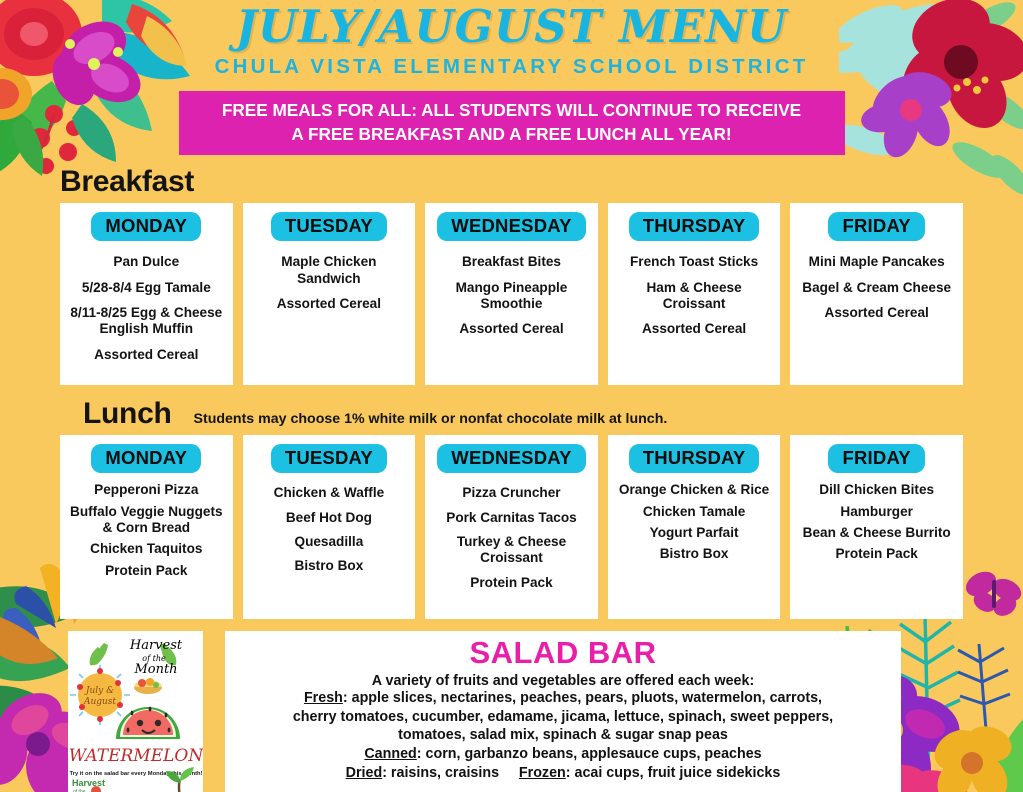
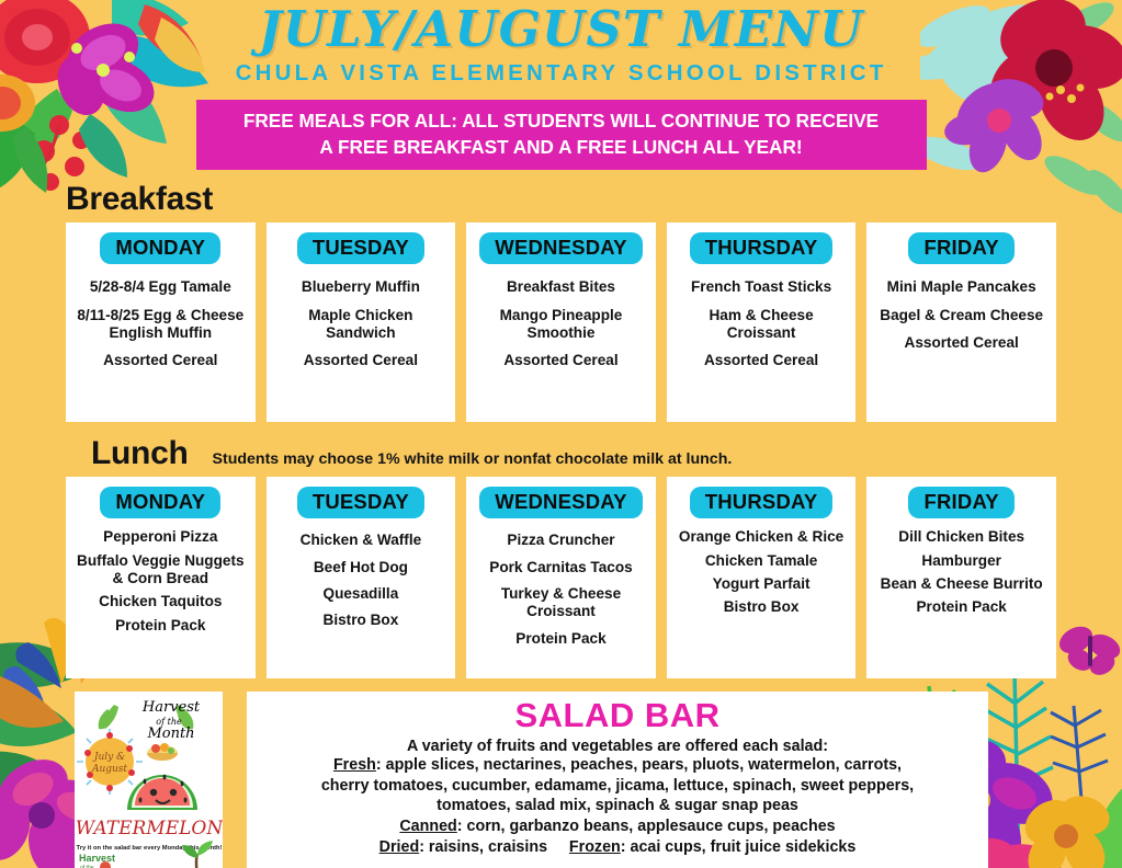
  JULY/AUGUST MENU
  CHULA VISTA ELEMENTARY SCHOOL DISTRICT
  FREE MEALS FOR ALL: ALL STUDENTS WILL CONTINUE TO RECEIVE
  A FREE BREAKFAST AND A FREE LUNCH ALL YEAR!
  Breakfast
  MONDAY
- Pan Dulce
  5/28-8/4 Egg Tamale
  8/11-8/25 Egg & Cheese English Muffin
  Assorted Cereal
  TUESDAY
+ Blueberry Muffin
  Maple Chicken Sandwich
  Assorted Cereal
  WEDNESDAY
  Breakfast Bites
  Mango Pineapple Smoothie
  Assorted Cereal
  THURSDAY
  French Toast Sticks
  Ham & Cheese Croissant
  Assorted Cereal
  FRIDAY
  Mini Maple Pancakes
  Bagel & Cream Cheese
  Assorted Cereal
  Lunch
  Students may choose 1% white milk or nonfat chocolate milk at lunch.
  MONDAY
  Pepperoni Pizza
  Buffalo Veggie Nuggets & Corn Bread
  Chicken Taquitos
  Protein Pack
  TUESDAY
  Chicken & Waffle
  Beef Hot Dog
  Quesadilla
  Bistro Box
  WEDNESDAY
  Pizza Cruncher
  Pork Carnitas Tacos
  Turkey & Cheese Croissant
  Protein Pack
  THURSDAY
  Orange Chicken & Rice
  Chicken Tamale
  Yogurt Parfait
  Bistro Box
  FRIDAY
  Dill Chicken Bites
  Hamburger
  Bean & Cheese Burrito
  Protein Pack
  Harvest
  of the
  Month
  July &
  August
  WATERMELON
  Harvest
  SALAD BAR
- A variety of fruits and vegetables are offered each week:
+ A variety of fruits and vegetables are offered each salad:
  Fresh: apple slices, nectarines, peaches, pears, pluots, watermelon, carrots,
  cherry tomatoes, cucumber, edamame, jicama, lettuce, spinach, sweet peppers,
  tomatoes, salad mix, spinach & sugar snap peas
  Canned: corn, garbanzo beans, applesauce cups, peaches
  Dried: raisins, craisins Frozen: acai cups, fruit juice sidekicks
